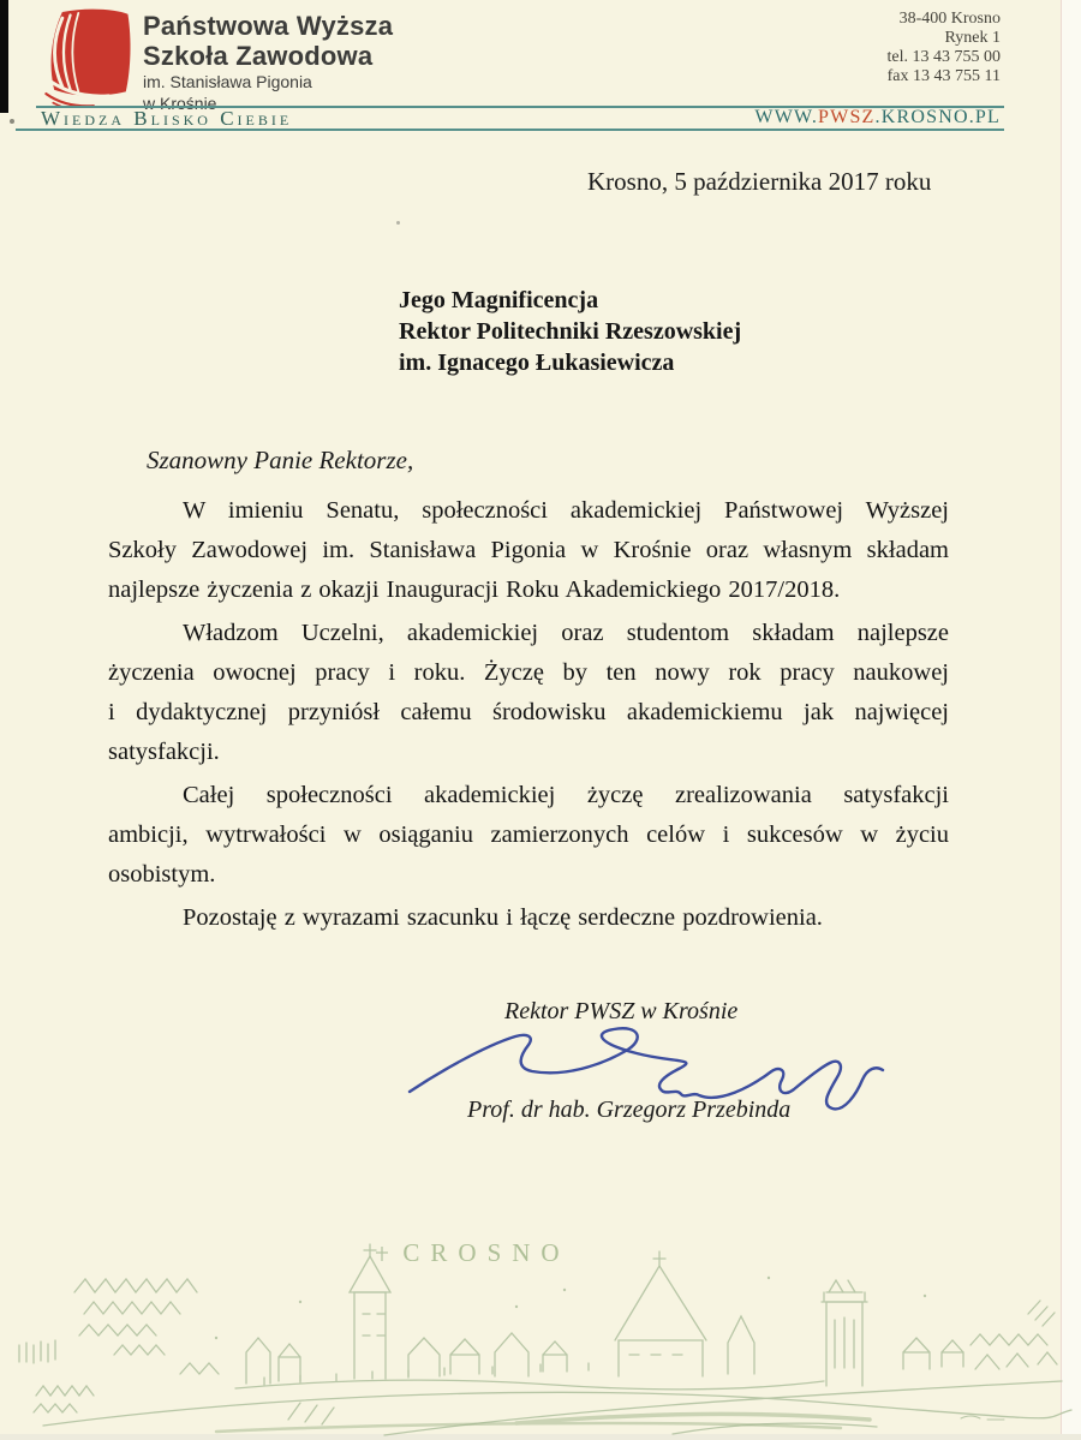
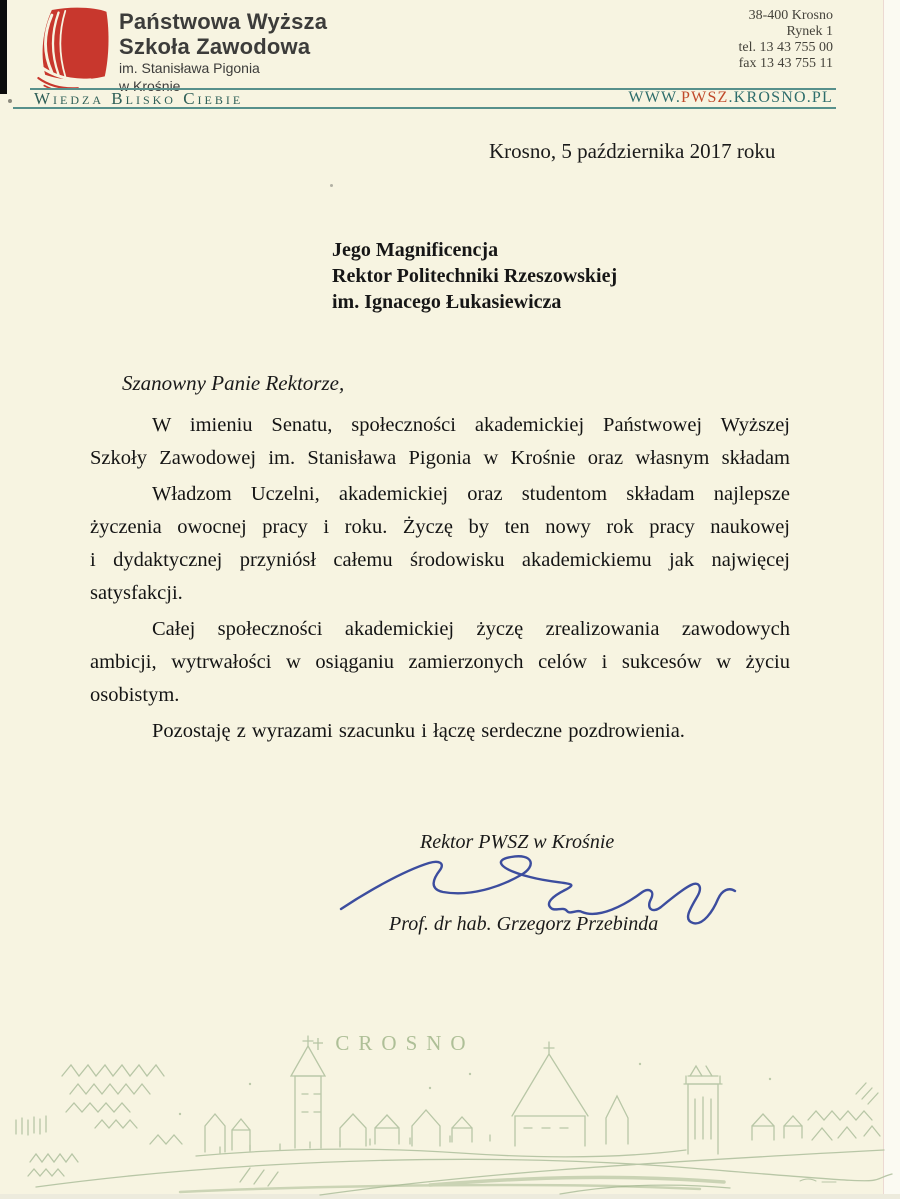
  Państwowa Wyższa
  Szkoła Zawodowa
  im. Stanisława Pigonia
  w Krośnie
  38-400 Krosno
  Rynek 1
  tel. 13 43 755 00
  fax 13 43 755 11
  Wiedza Blisko Ciebie
  WWW.PWSZ.KROSNO.PL
  Krosno, 5 października 2017 roku
  Jego Magnificencja
  Rektor Politechniki Rzeszowskiej
  im. Ignacego Łukasiewicza
  Szanowny Panie Rektorze,
  W imieniu Senatu, społeczności akademickiej Państwowej Wyższej
  Szkoły Zawodowej im. Stanisława Pigonia w Krośnie oraz własnym składam
- najlepsze życzenia z okazji Inauguracji Roku Akademickiego 2017/2018.
  Władzom Uczelni, akademickiej oraz studentom składam najlepsze
  życzenia owocnej pracy i roku. Życzę by ten nowy rok pracy naukowej
  i dydaktycznej przyniósł całemu środowisku akademickiemu jak najwięcej
  satysfakcji.
- Całej społeczności akademickiej życzę zrealizowania satysfakcji
+ Całej społeczności akademickiej życzę zrealizowania zawodowych
  ambicji, wytrwałości w osiąganiu zamierzonych celów i sukcesów w życiu
  osobistym.
  Pozostaję z wyrazami szacunku i łączę serdeczne pozdrowienia.
  Rektor PWSZ w Krośnie
  Prof. dr hab. Grzegorz Przebinda
  CROSNO
